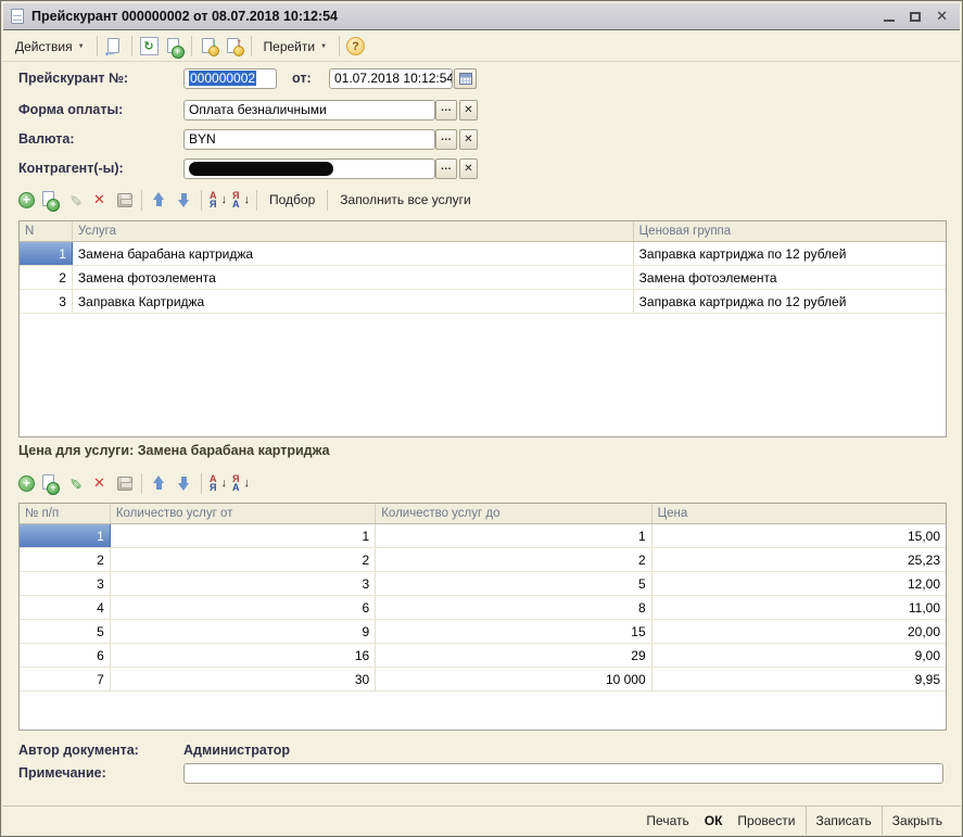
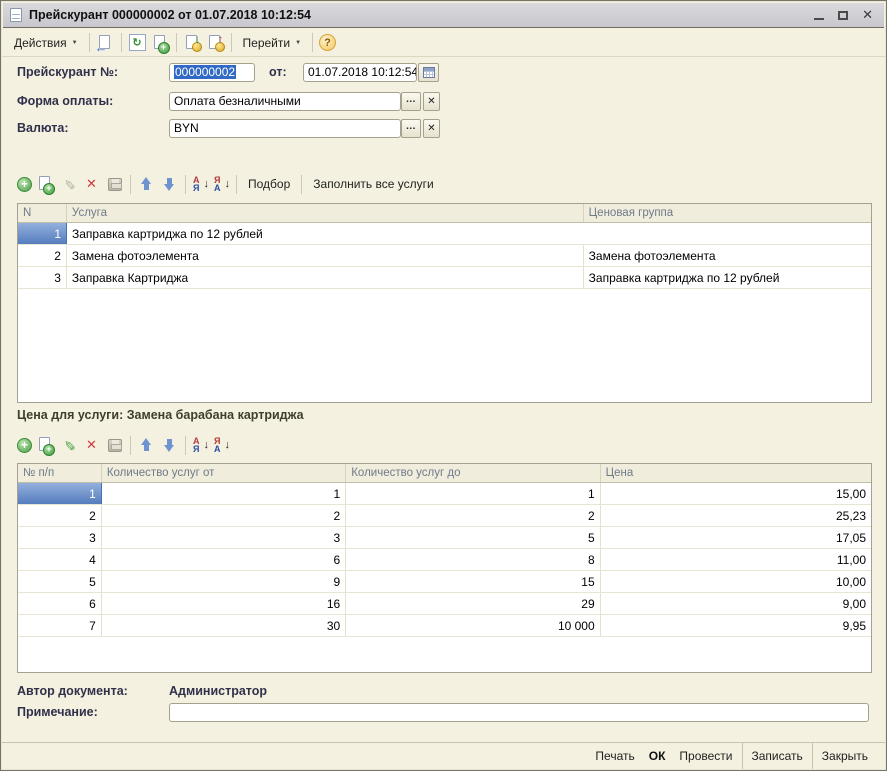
- Прейскурант 000000002 от 08.07.2018 10:12:54
+ Прейскурант 000000002 от 01.07.2018 10:12:54
  Действия
  Перейти
  Прейскурант №:
  000000002
  от:
  01.07.2018 10:12:54
  Форма оплаты:
  Оплата безналичными
  Валюта:
  BYN
- Контрагент(-ы):
  Подбор
  Заполнить все услуги
  N
  Услуга
  Ценовая группа
  1
- Замена барабана картриджа
  Заправка картриджа по 12 рублей
  2
  Замена фотоэлемента
  Замена фотоэлемента
  3
  Заправка Картриджа
  Заправка картриджа по 12 рублей
  Цена для услуги: Замена барабана картриджа
  № п/п
  Количество услуг от
  Количество услуг до
  Цена
  1
  1
  1
  15,00
  2
  2
  2
  25,23
  3
  3
  5
- 12,00
+ 17,05
  4
  6
  8
  11,00
  5
  9
  15
- 20,00
+ 10,00
  6
  16
  29
  9,00
  7
  30
  10 000
  9,95
  Автор документа:
  Администратор
  Примечание:
  Печать
  ОК
  Провести
  Записать
  Закрыть
